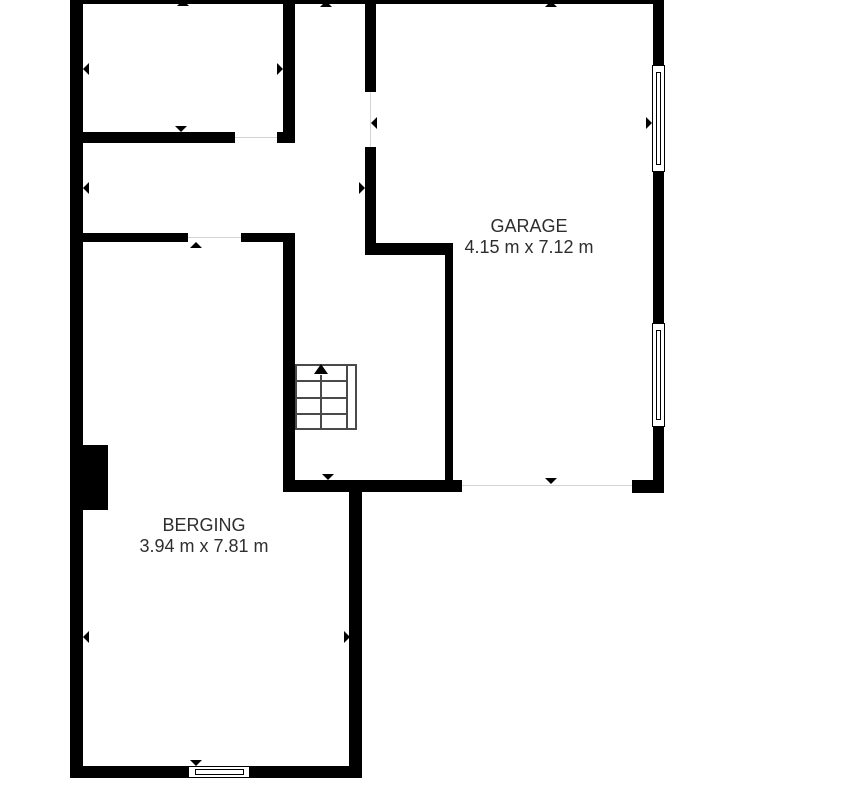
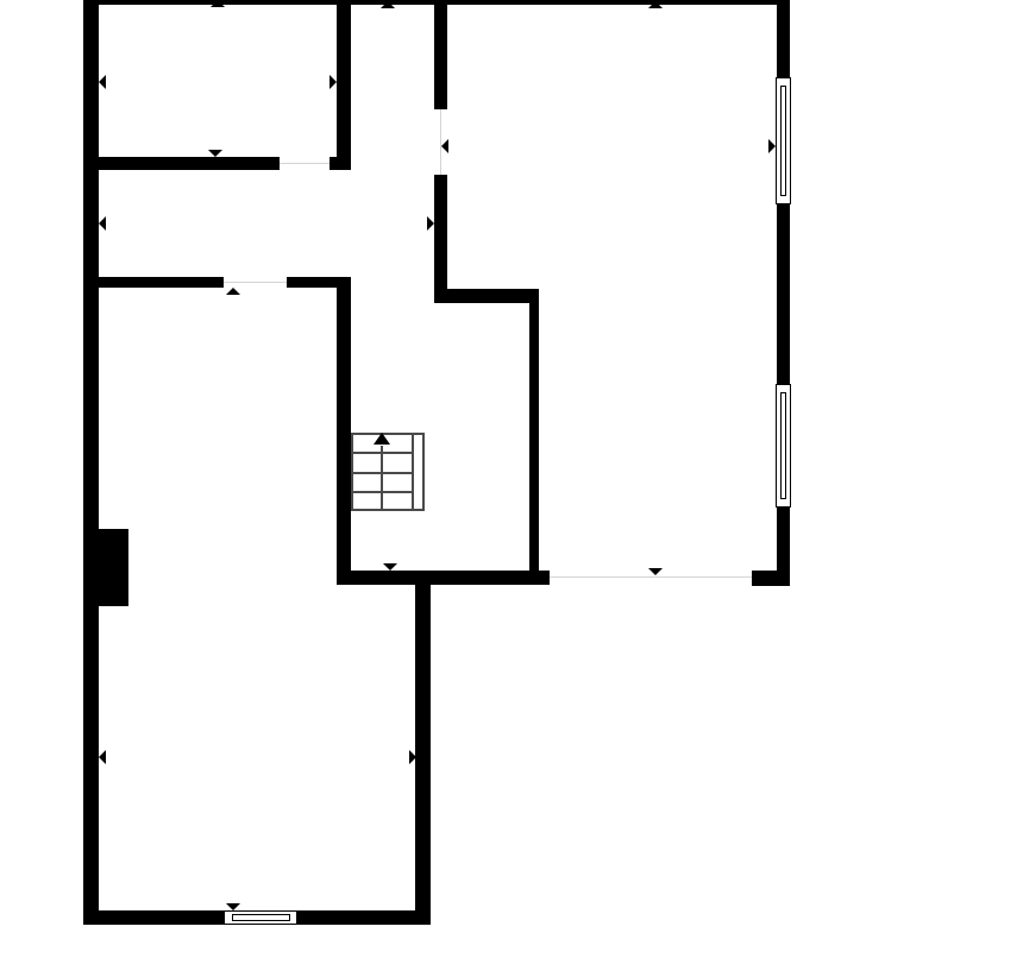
- GARAGE
- 4.15 m x 7.12 m
- BERGING
- 3.94 m x 7.81 m
